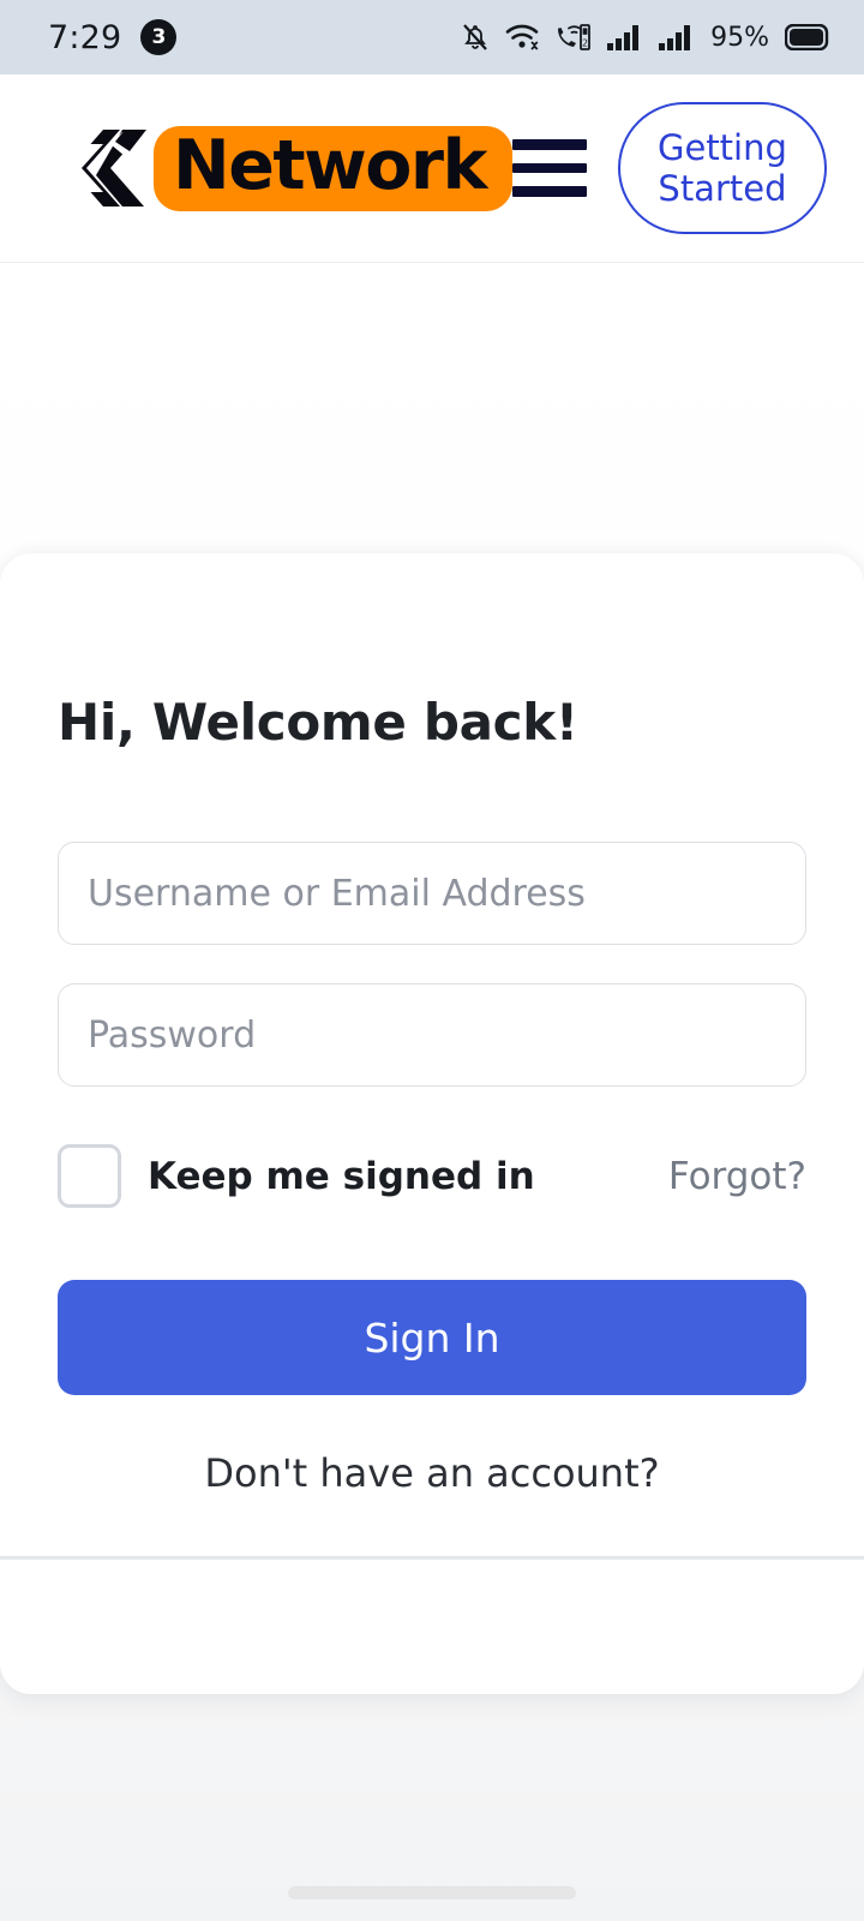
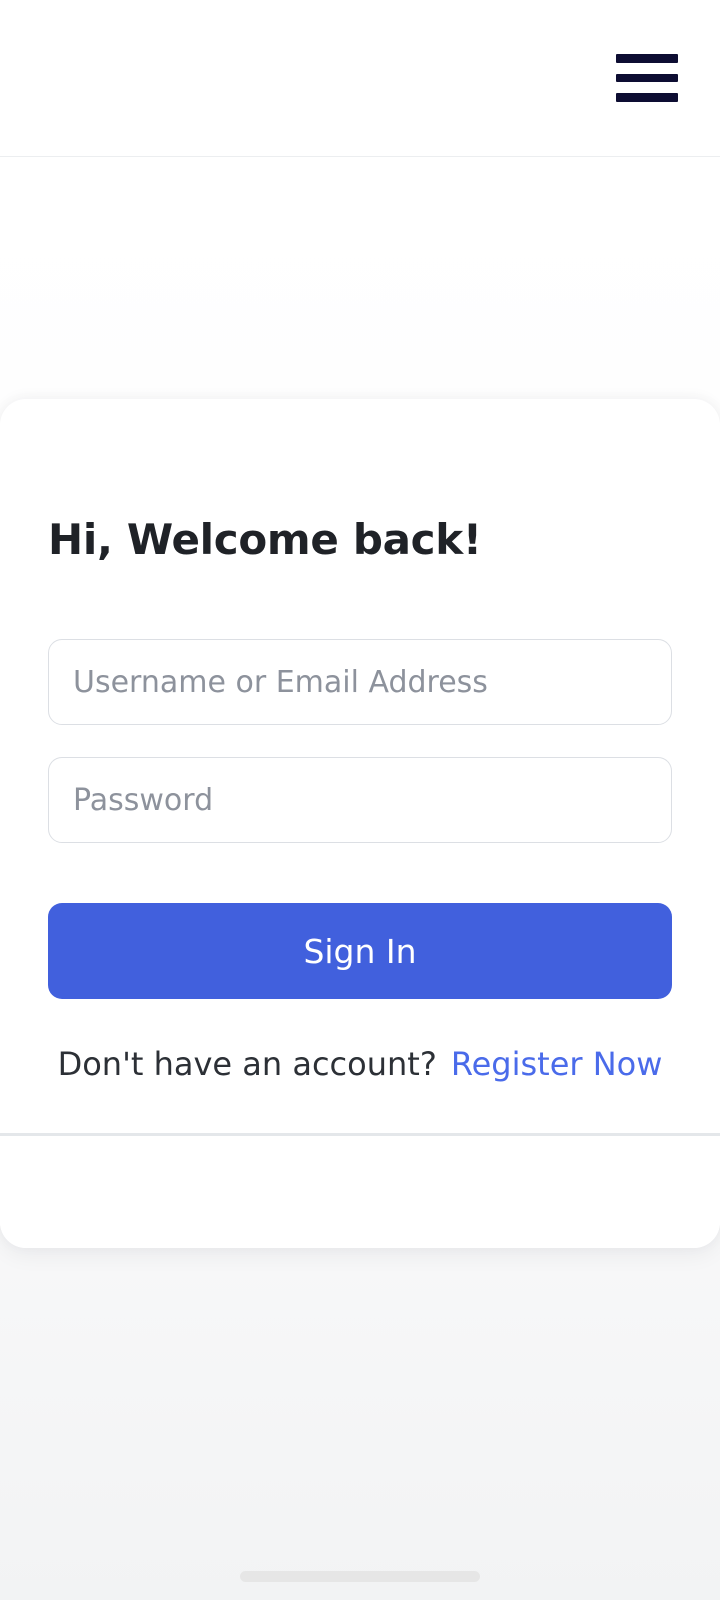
- 7:29
- 3
- 2
- 95%
- Network
- Getting Started
  Hi, Welcome back!
  Username or Email Address Password
- Keep me signed in
- Forgot?
  Sign In
  Don't have an account?
+ Register Now
